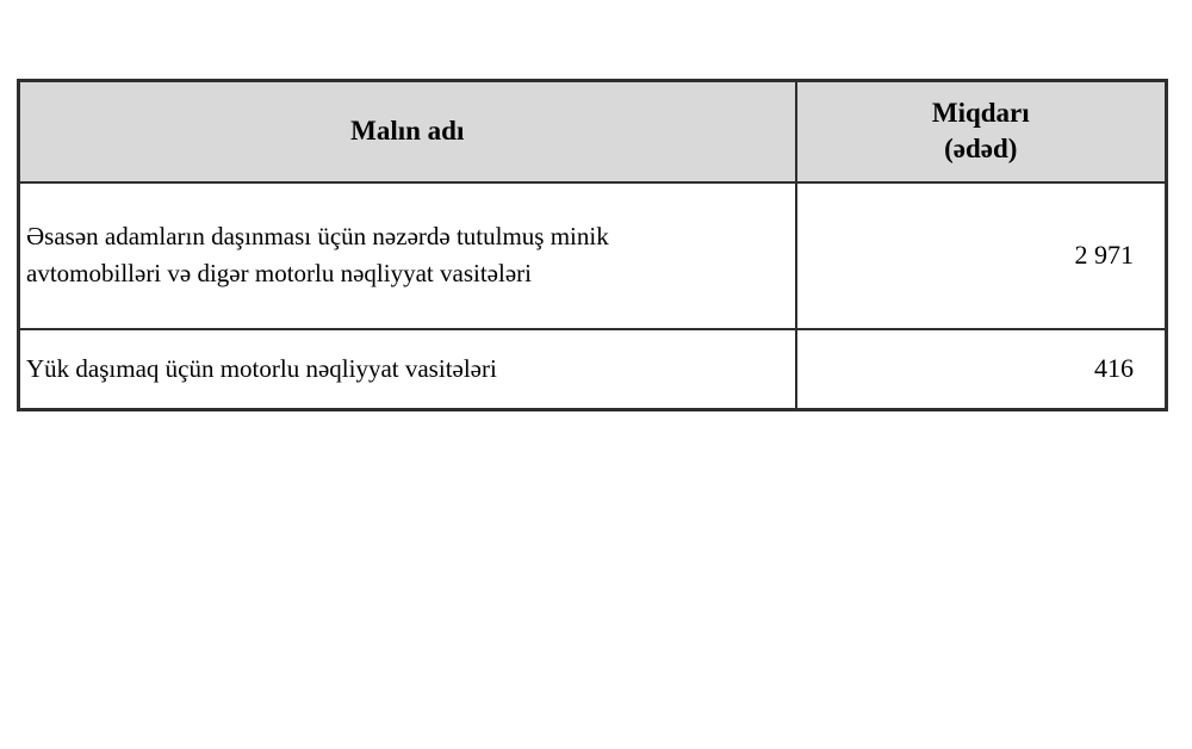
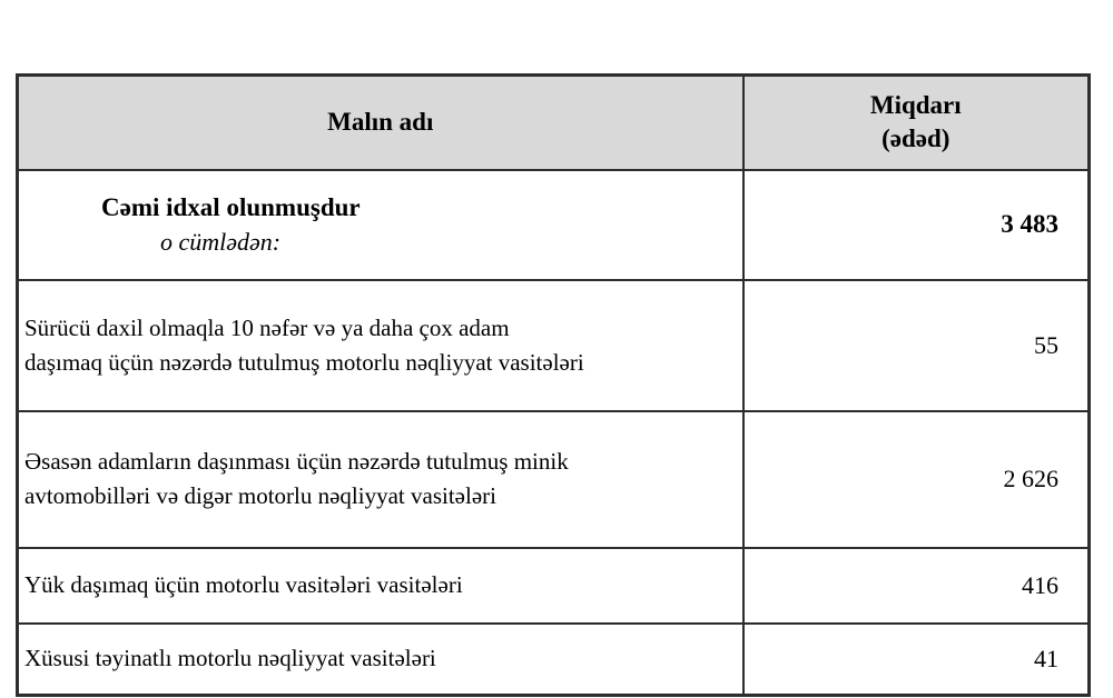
  Malın adı	Miqdarı (ədəd)
+ Cəmi idxal olunmuşdur o cümlədən:	3 483
+ Sürücü daxil olmaqla 10 nəfər və ya daha çox adam daşımaq üçün nəzərdə tutulmuş motorlu nəqliyyat vasitələri	55
- Əsasən adamların daşınması üçün nəzərdə tutulmuş minik avtomobilləri və digər motorlu nəqliyyat vasitələri	2 971
+ Əsasən adamların daşınması üçün nəzərdə tutulmuş minik avtomobilləri və digər motorlu nəqliyyat vasitələri	2 626
- Yük daşımaq üçün motorlu nəqliyyat vasitələri	416
+ Yük daşımaq üçün motorlu vasitələri vasitələri	416
+ Xüsusi təyinatlı motorlu nəqliyyat vasitələri	41
